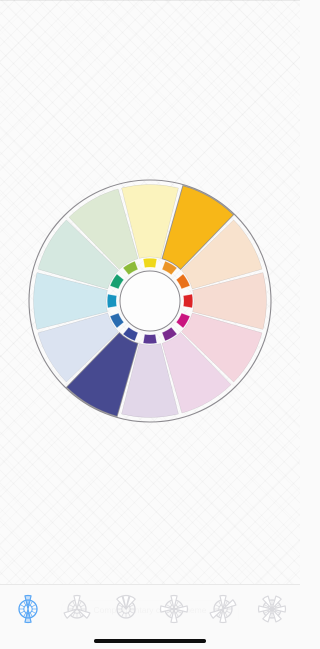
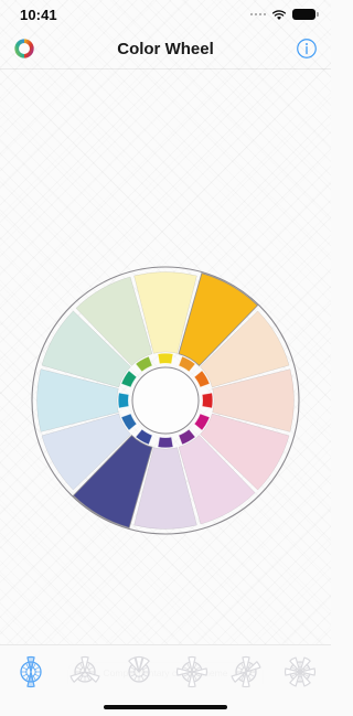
+ 10:41
+ Color Wheel
